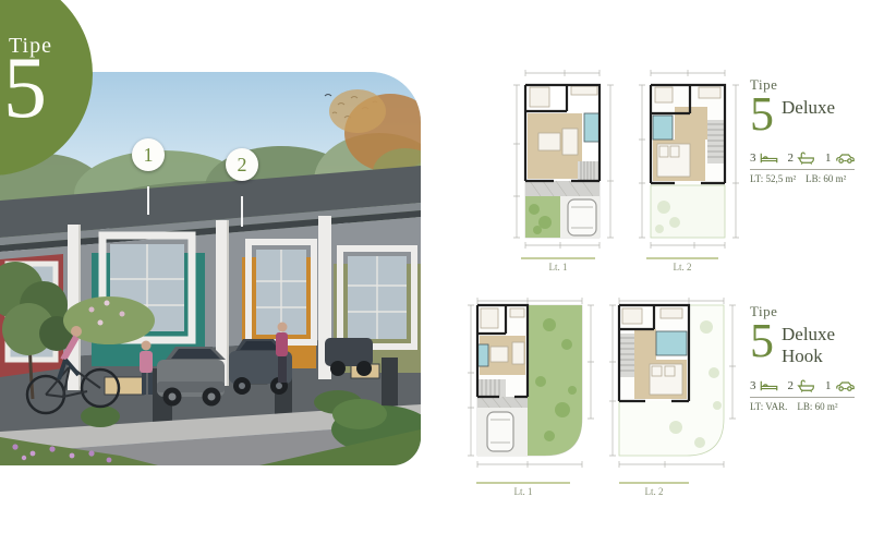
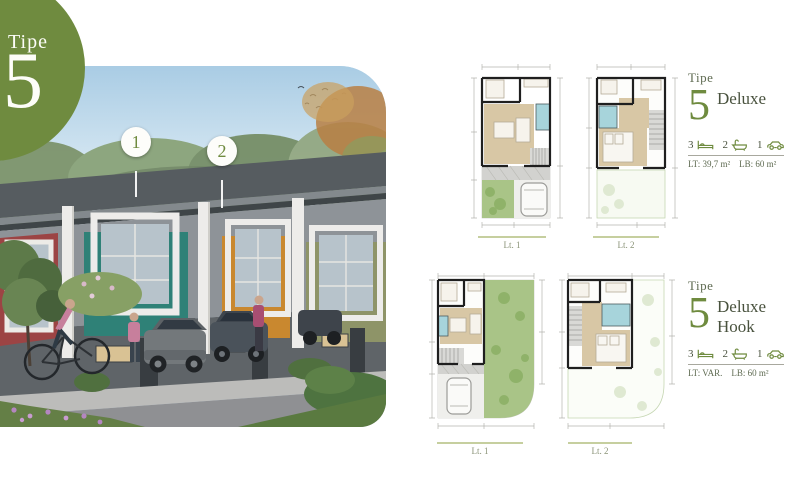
  1
  2
  Tipe
  5
  Lt. 1
  Lt. 2
  Tipe
  5
  Deluxe
  3
  2
  1
- LT: 52,5 m²
+ LT: 39,7 m²
  LB: 60 m²
  Lt. 1
  Lt. 2
  Tipe
  5
  Deluxe
  Hook
  3
  2
  1
  LT: VAR.
  LB: 60 m²
